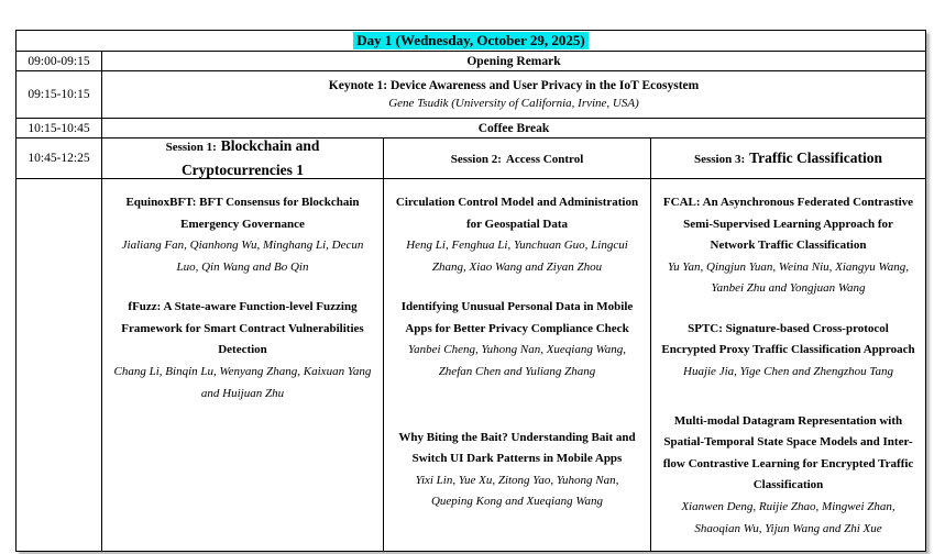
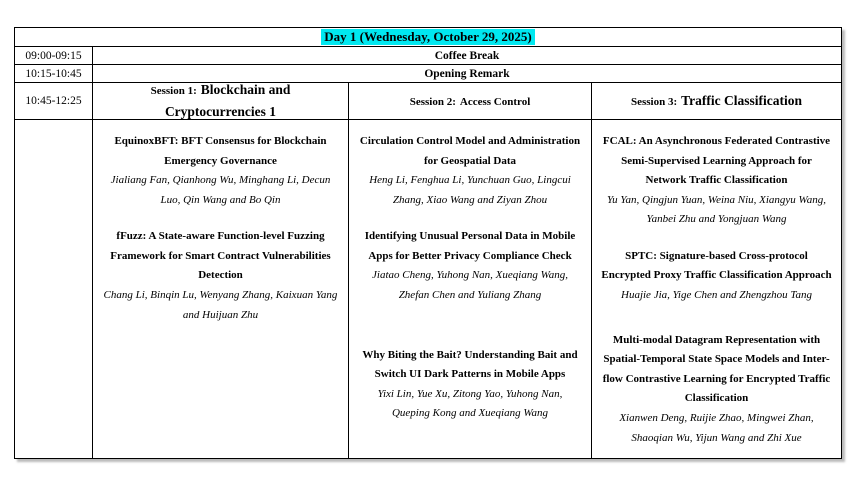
  Day 1 (Wednesday, October 29, 2025)
  09:00-09:15
- Opening Remark
+ Coffee Break
- 09:15-10:15
- Keynote 1: Device Awareness and User Privacy in the IoT Ecosystem
- Gene Tsudik (University of California, Irvine, USA)
  10:15-10:45
- Coffee Break
+ Opening Remark
  10:45-12:25
  Session 1: Blockchain and Cryptocurrencies 1
  Session 2: Access Control
  Session 3: Traffic Classification
  EquinoxBFT: BFT Consensus for Blockchain Emergency Governance
  Jialiang Fan, Qianhong Wu, Minghang Li, Decun Luo, Qin Wang and Bo Qin
  fFuzz: A State-aware Function-level Fuzzing Framework for Smart Contract Vulnerabilities Detection
  Chang Li, Binqin Lu, Wenyang Zhang, Kaixuan Yang and Huijuan Zhu
  Circulation Control Model and Administration for Geospatial Data
  Heng Li, Fenghua Li, Yunchuan Guo, Lingcui Zhang, Xiao Wang and Ziyan Zhou
  Identifying Unusual Personal Data in Mobile Apps for Better Privacy Compliance Check
- Yanbei Cheng, Yuhong Nan, Xueqiang Wang, Zhefan Chen and Yuliang Zhang
+ Jiatao Cheng, Yuhong Nan, Xueqiang Wang, Zhefan Chen and Yuliang Zhang
  Why Biting the Bait? Understanding Bait and Switch UI Dark Patterns in Mobile Apps
  Yixi Lin, Yue Xu, Zitong Yao, Yuhong Nan, Queping Kong and Xueqiang Wang
  FCAL: An Asynchronous Federated Contrastive Semi-Supervised Learning Approach for Network Traffic Classification
  Yu Yan, Qingjun Yuan, Weina Niu, Xiangyu Wang, Yanbei Zhu and Yongjuan Wang
  SPTC: Signature-based Cross-protocol Encrypted Proxy Traffic Classification Approach
  Huajie Jia, Yige Chen and Zhengzhou Tang
  Multi-modal Datagram Representation with Spatial-Temporal State Space Models and Inter-flow Contrastive Learning for Encrypted Traffic Classification
  Xianwen Deng, Ruijie Zhao, Mingwei Zhan, Shaoqian Wu, Yijun Wang and Zhi Xue
